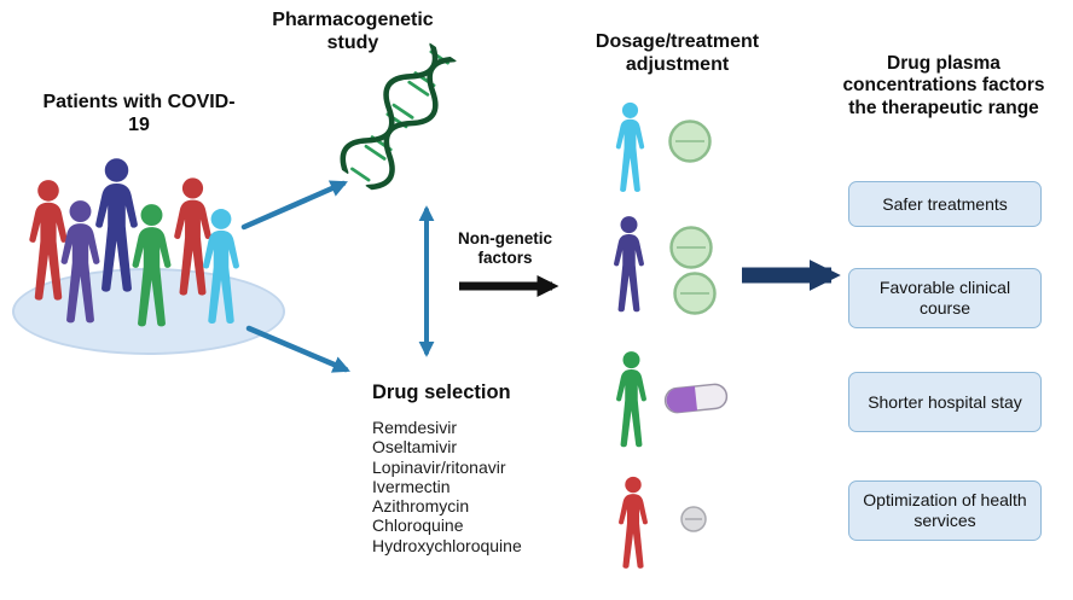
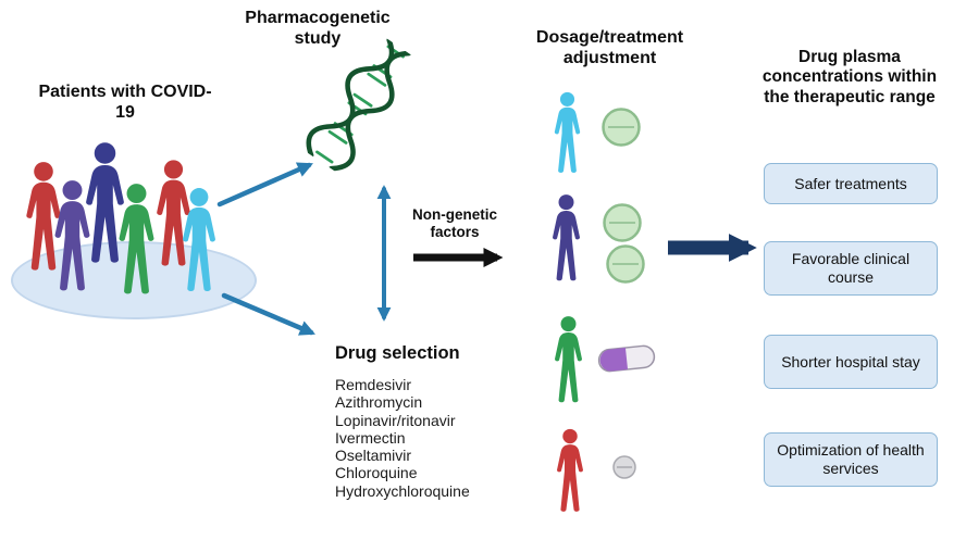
  Pharmacogenetic study
  Patients with COVID-19
  Dosage/treatment adjustment
- Drug plasma concentrations factors the therapeutic range
+ Drug plasma concentrations within the therapeutic range
  Non-genetic factors
  Drug selection
  Remdesivir
- Oseltamivir
+ Azithromycin
  Lopinavir/ritonavir
  Ivermectin
- Azithromycin
+ Oseltamivir
  Chloroquine
  Hydroxychloroquine
  Safer treatments
  Favorable clinical course
  Shorter hospital stay
  Optimization of health services
